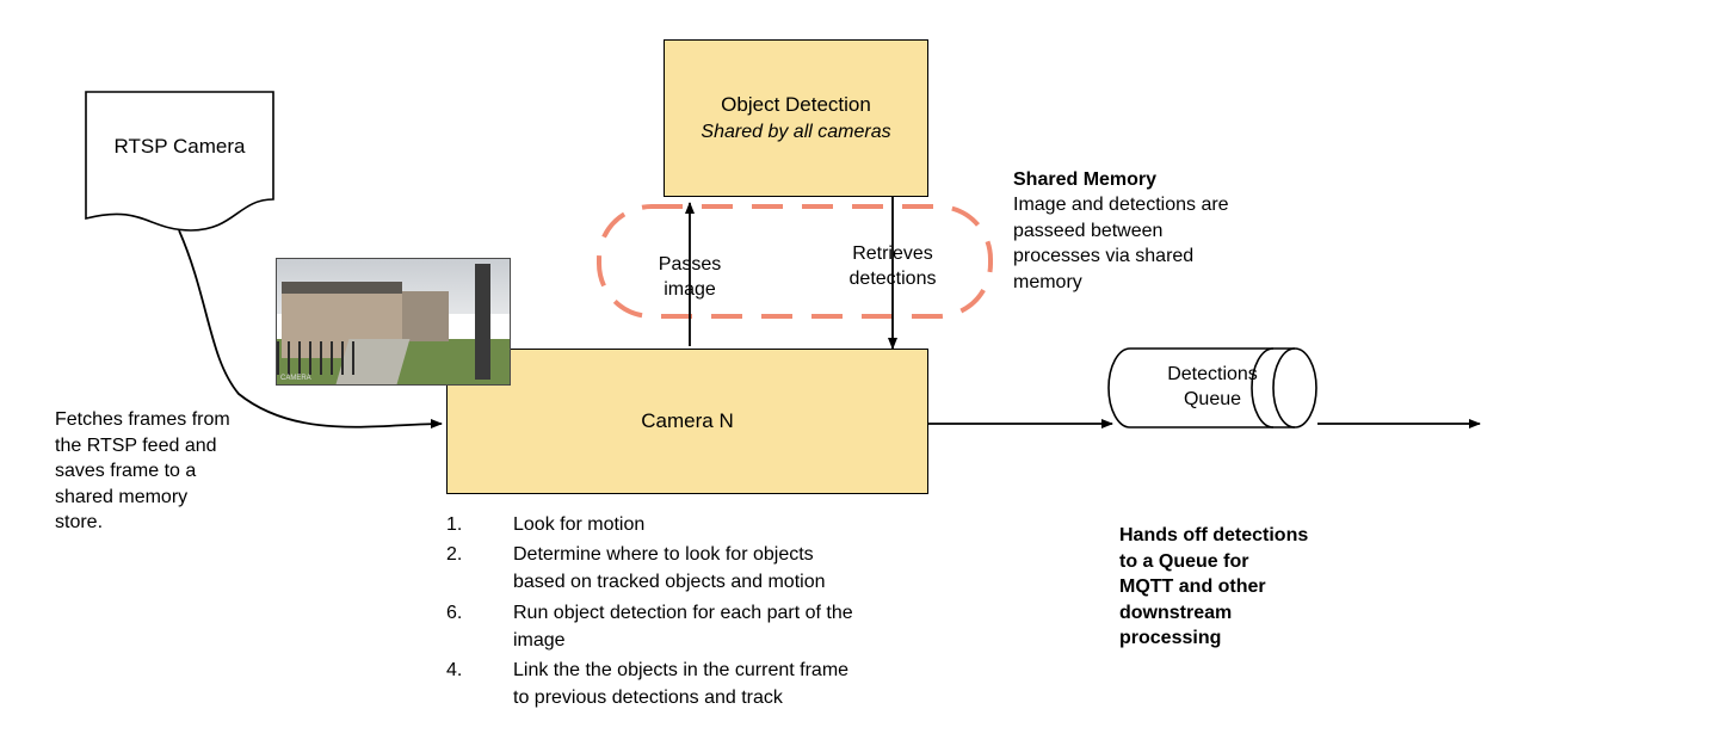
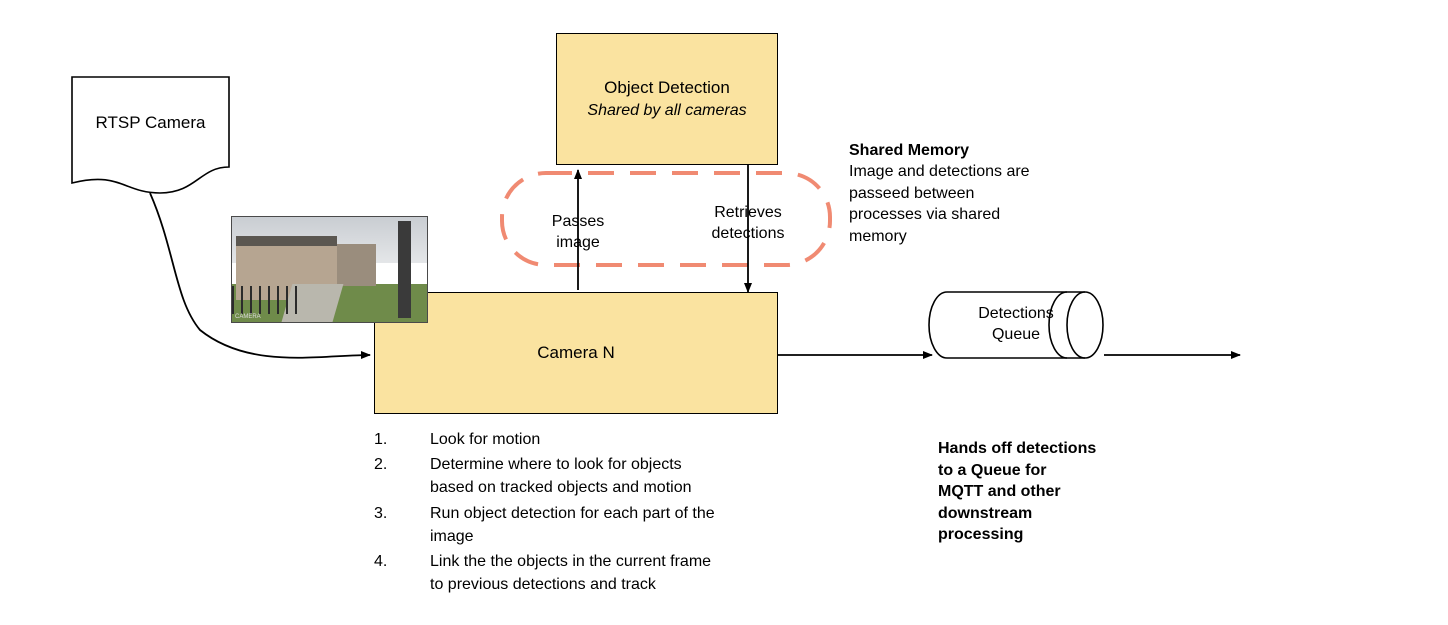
  RTSP Camera
  Object Detection
  Shared by all cameras
  Camera N
  Detections
  Queue
  Passes
  image
  Retrieves
  detections
  Shared Memory
  Image and detections are
  passeed between
  processes via shared
  memory
- Fetches frames from
- the RTSP feed and
- saves frame to a
- shared memory
- store.
  Hands off detections
  to a Queue for
  MQTT and other
  downstream
  processing
  1.
  Look for motion
  2.
  Determine where to look for objects
  based on tracked objects and motion
- 6.
+ 3.
  Run object detection for each part of the
  image
  4.
  Link the the objects in the current frame
  to previous detections and track
